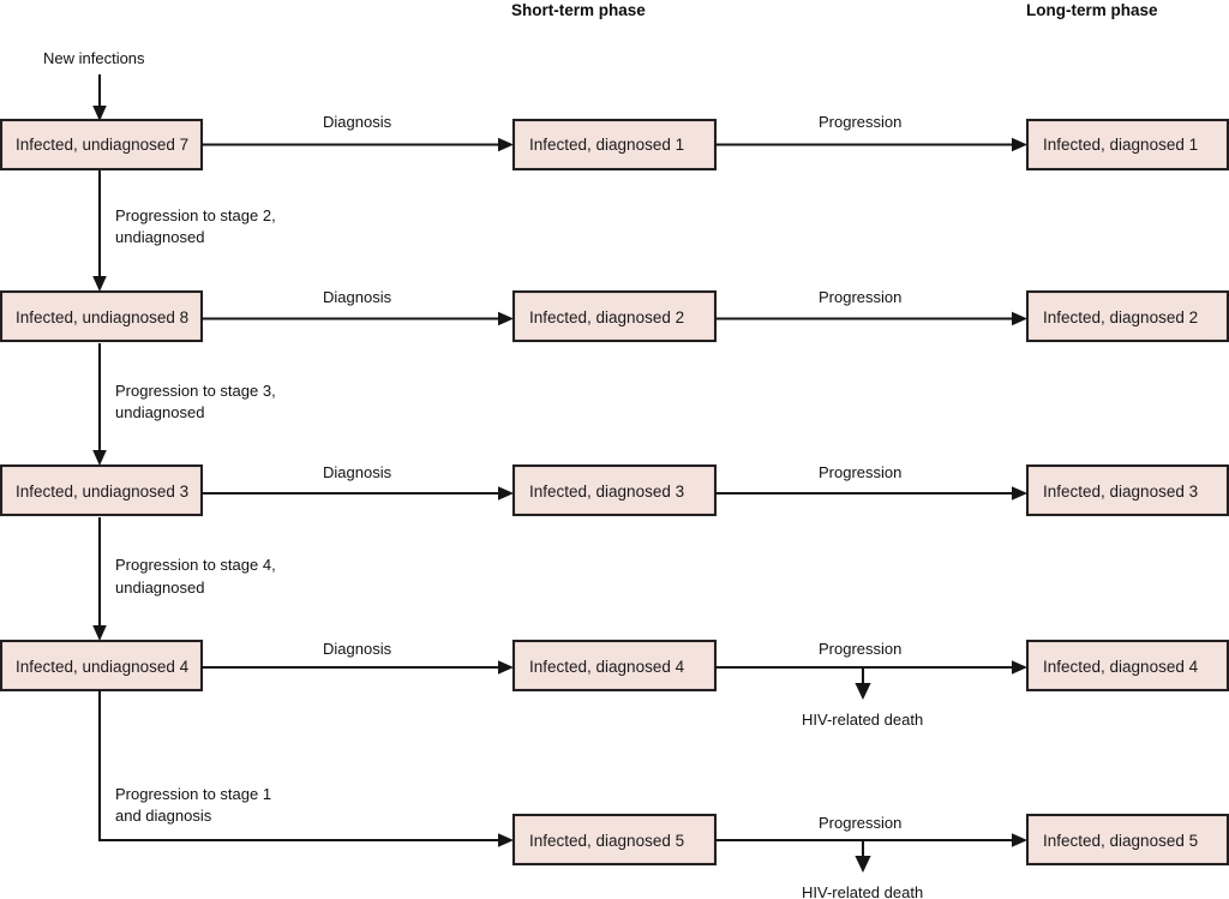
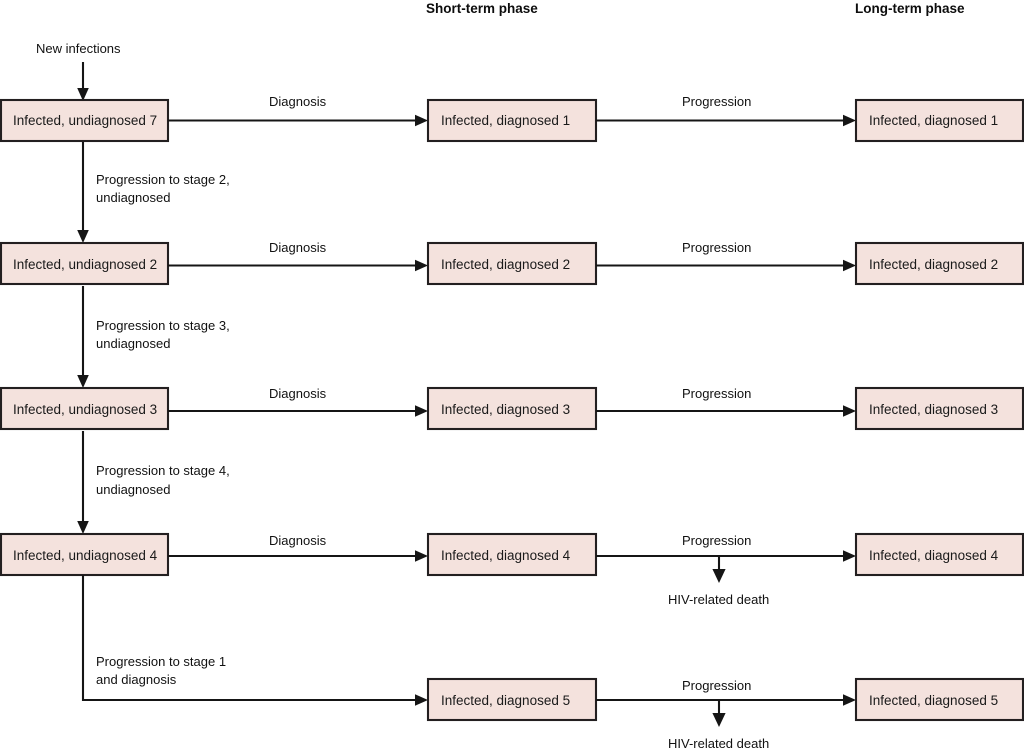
  Short-term phase
  Long-term phase
  New infections
  Infected, undiagnosed 7
  Diagnosis
  Infected, diagnosed 1
  Progression
  Infected, diagnosed 1
  Progression to stage 2,
  undiagnosed
- Infected, undiagnosed 8
+ Infected, undiagnosed 2
  Diagnosis
  Infected, diagnosed 2
  Progression
  Infected, diagnosed 2
  Progression to stage 3,
  undiagnosed
  Infected, undiagnosed 3
  Diagnosis
  Infected, diagnosed 3
  Progression
  Infected, diagnosed 3
  Progression to stage 4,
  undiagnosed
  Infected, undiagnosed 4
  Diagnosis
  Infected, diagnosed 4
  Progression
  Infected, diagnosed 4
  HIV-related death
  Progression to stage 1
  and diagnosis
  Infected, diagnosed 5
  Progression
  Infected, diagnosed 5
  HIV-related death
